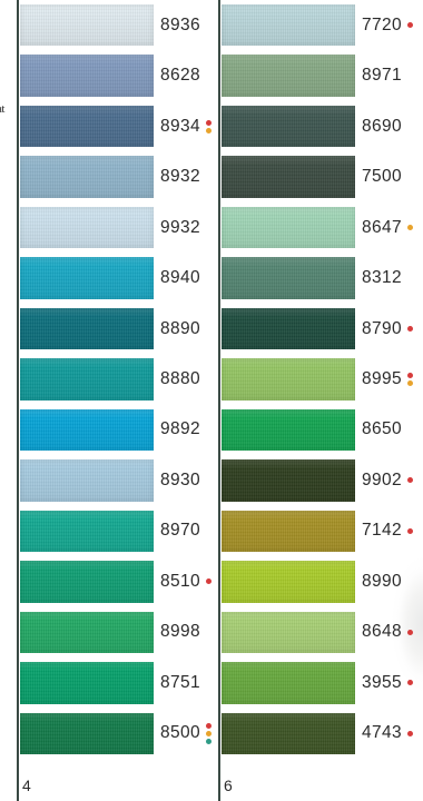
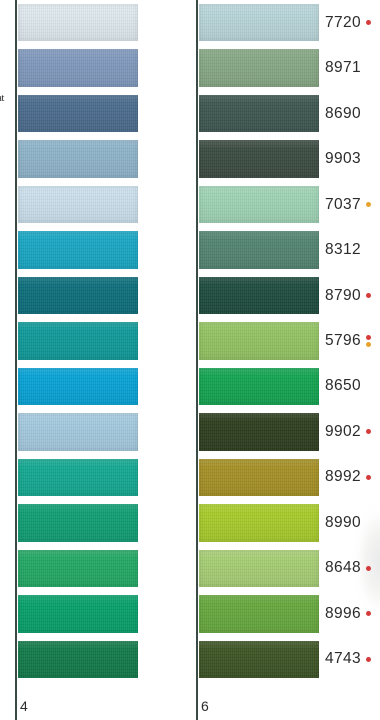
- 8936
- 8628
- 8934
- 8932
- 9932
- 8940
- 8890
- 8880
- 9892
- 8930
- 8970
- 8510
- 8998
- 8751
- 8500
  7720
  8971
  8690
- 7500
+ 9903
- 8647
+ 7037
  8312
  8790
- 8995
+ 5796
  8650
  9902
- 7142
+ 8992
  8990
  8648
- 3955
+ 8996
  4743
  4
  6
